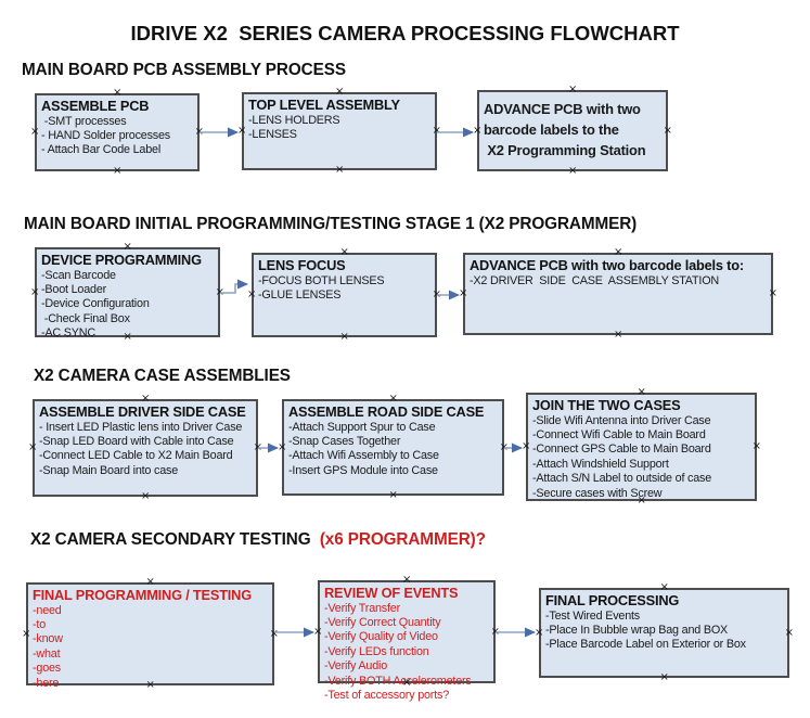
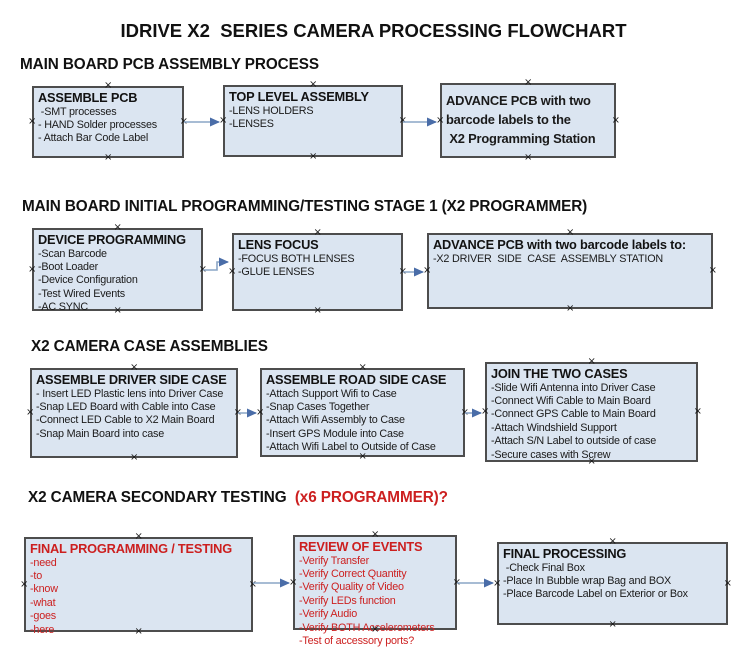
  IDRIVE X2 SERIES CAMERA PROCESSING FLOWCHART
  MAIN BOARD PCB ASSEMBLY PROCESS
  ASSEMBLE PCB
  -SMT processes
  - HAND Solder processes
  - Attach Bar Code Label
  ×
  ×
  ×
  ×
  TOP LEVEL ASSEMBLY
  -LENS HOLDERS
  -LENSES
  ×
  ×
  ×
  ×
  ADVANCE PCB with two
  barcode labels to the
  X2 Programming Station
  ×
  ×
  ×
  ×
  MAIN BOARD INITIAL PROGRAMMING/TESTING STAGE 1 (X2 PROGRAMMER)
  DEVICE PROGRAMMING
  -Scan Barcode
  -Boot Loader
  -Device Configuration
- -Check Final Box
+ -Test Wired Events
  -AC SYNC
  ×
  ×
  ×
  ×
  LENS FOCUS
  -FOCUS BOTH LENSES
  -GLUE LENSES
  ×
  ×
  ×
  ×
  ADVANCE PCB with two barcode labels to:
  -X2 DRIVER SIDE CASE ASSEMBLY STATION
  ×
  ×
  ×
  ×
  X2 CAMERA CASE ASSEMBLIES
  ASSEMBLE DRIVER SIDE CASE
  - Insert LED Plastic lens into Driver Case
  -Snap LED Board with Cable into Case
  -Connect LED Cable to X2 Main Board
  -Snap Main Board into case
  ×
  ×
  ×
  ×
  ASSEMBLE ROAD SIDE CASE
- -Attach Support Spur to Case
+ -Attach Support Wifi to Case
  -Snap Cases Together
  -Attach Wifi Assembly to Case
  -Insert GPS Module into Case
+ -Attach Wifi Label to Outside of Case
  ×
  ×
  ×
  ×
  JOIN THE TWO CASES
  -Slide Wifi Antenna into Driver Case
  -Connect Wifi Cable to Main Board
  -Connect GPS Cable to Main Board
  -Attach Windshield Support
  -Attach S/N Label to outside of case
  -Secure cases with Screw
  ×
  ×
  ×
  ×
  X2 CAMERA SECONDARY TESTING (x6 PROGRAMMER)?
  FINAL PROGRAMMING / TESTING
  -need
  -to
  -know
  -what
  -goes
  -here
  ×
  ×
  ×
  ×
  REVIEW OF EVENTS
  -Verify Transfer
  -Verify Correct Quantity
  -Verify Quality of Video
  -Verify LEDs function
  -Verify Audio
  -Verify BOTH Accelerometers
  -Test of accessory ports?
  ×
  ×
  ×
  ×
  FINAL PROCESSING
- -Test Wired Events
+ -Check Final Box
  -Place In Bubble wrap Bag and BOX
  -Place Barcode Label on Exterior or Box
  ×
  ×
  ×
  ×
